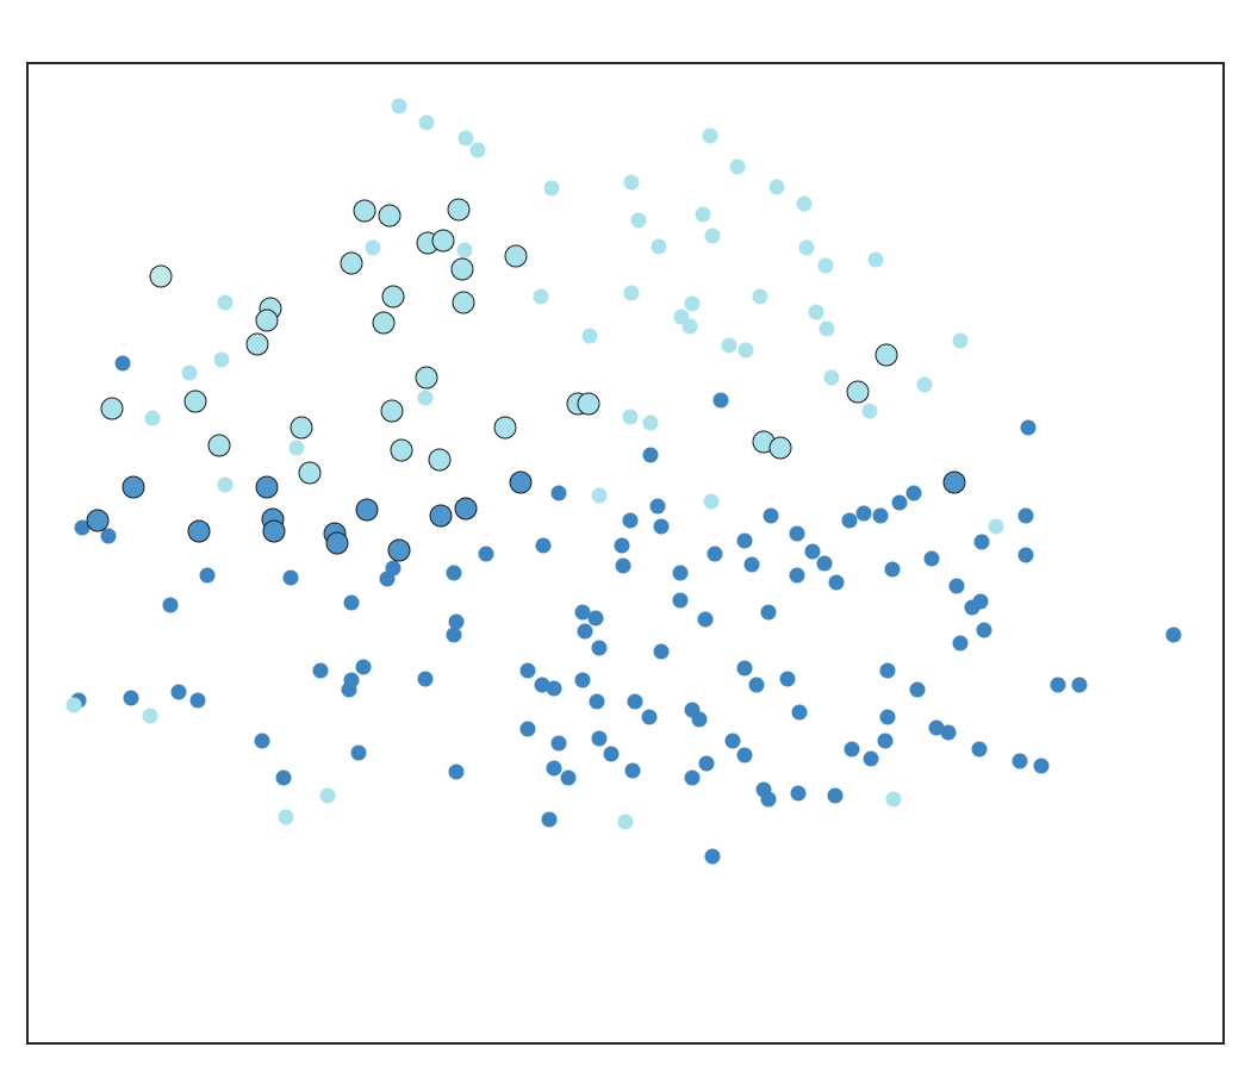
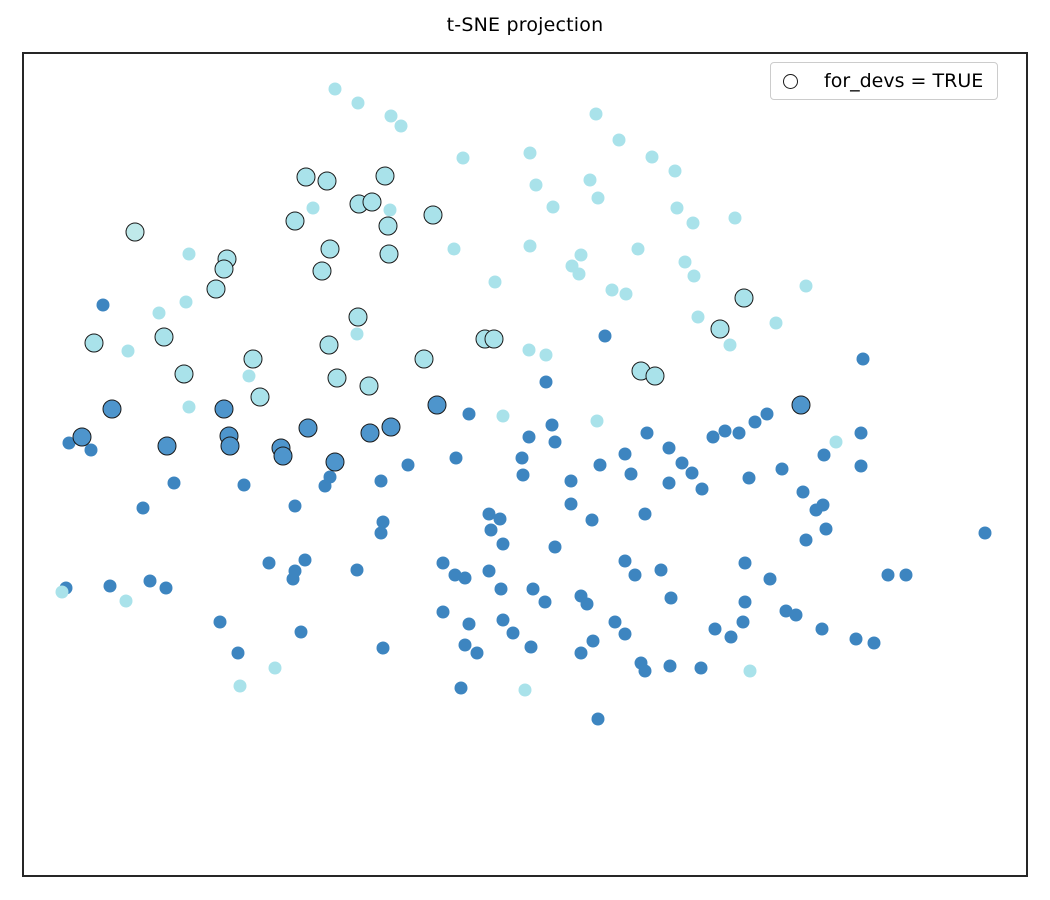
+ t-SNE projection
+ for_devs = TRUE
